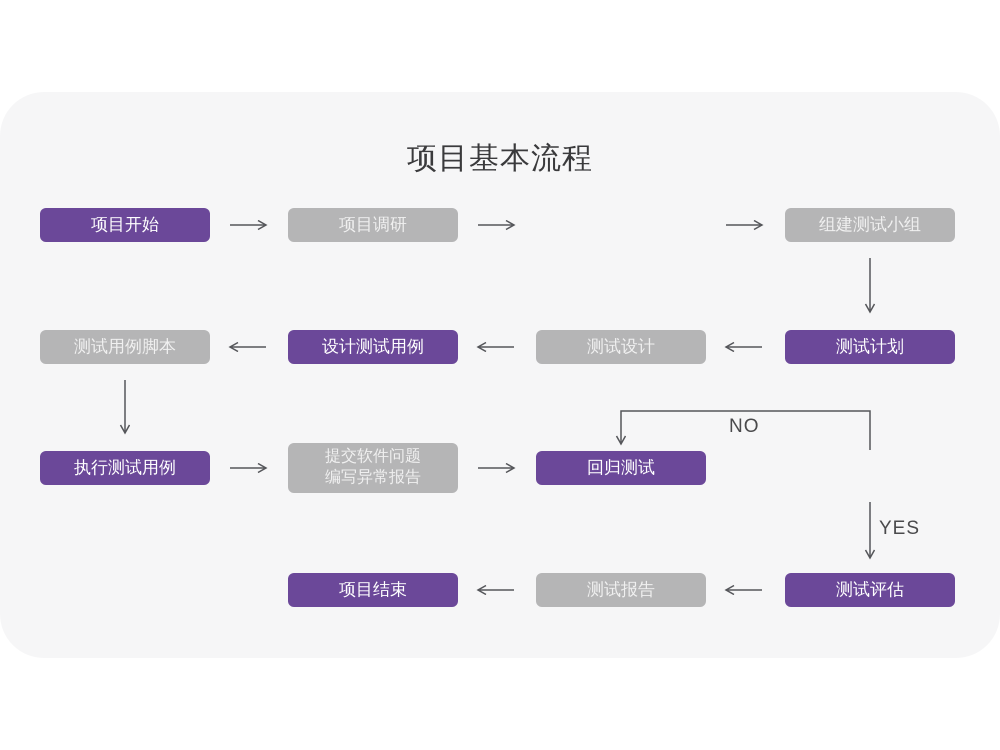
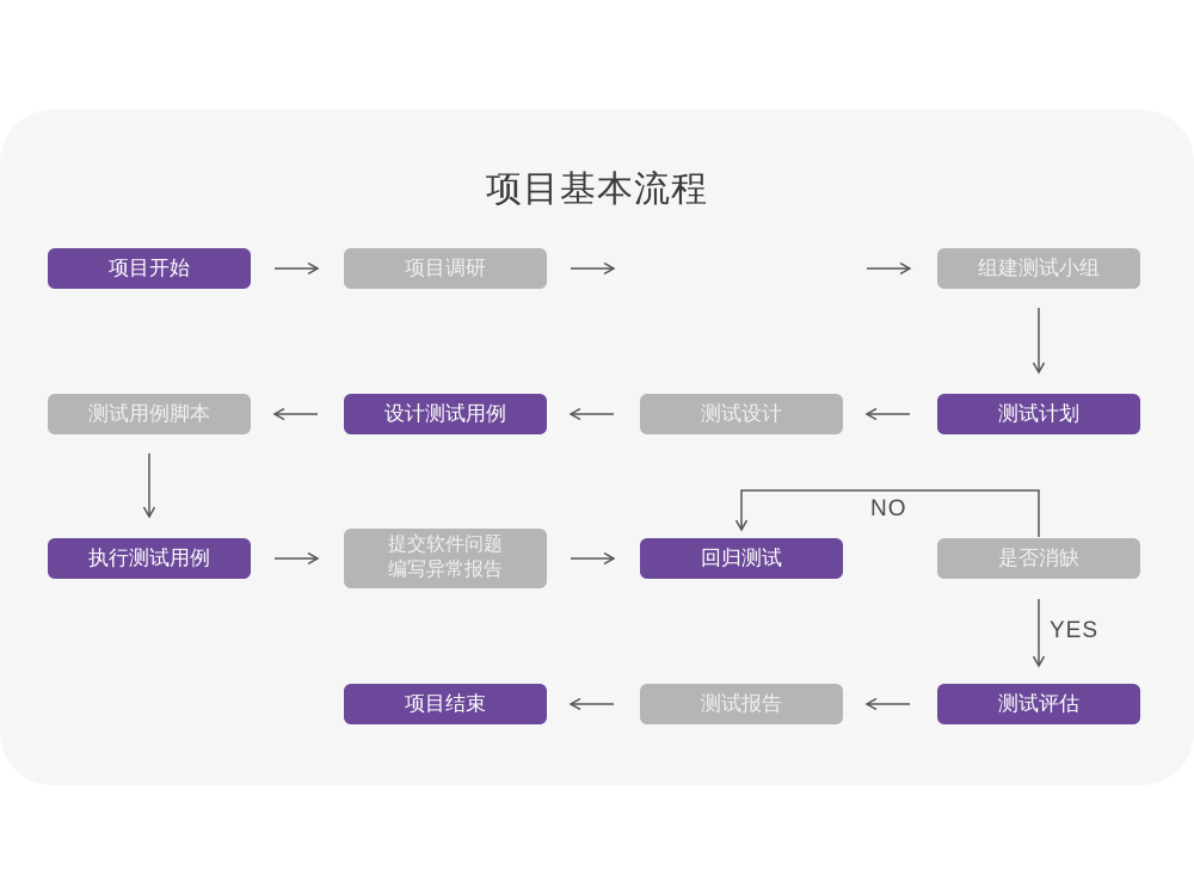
  项目基本流程
  项目开始
  项目调研
  组建测试小组
  测试用例脚本
  设计测试用例
  测试设计
  测试计划
  执行测试用例
  提交软件问题
  编写异常报告
  回归测试
+ 是否消缺
  项目结束
  测试报告
  测试评估
  NO
  YES
